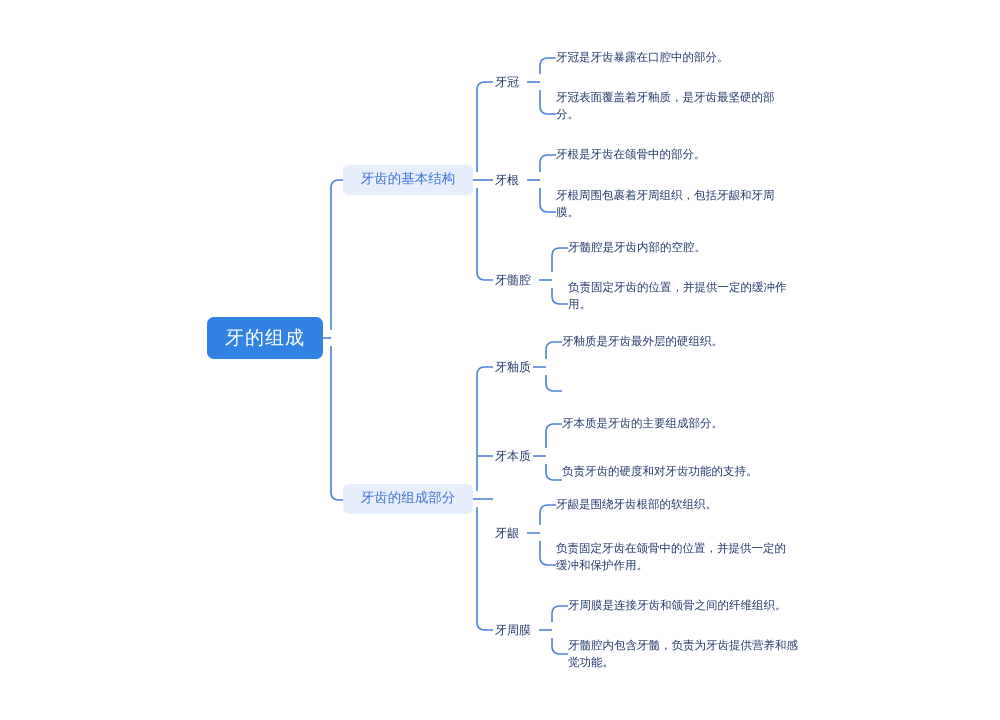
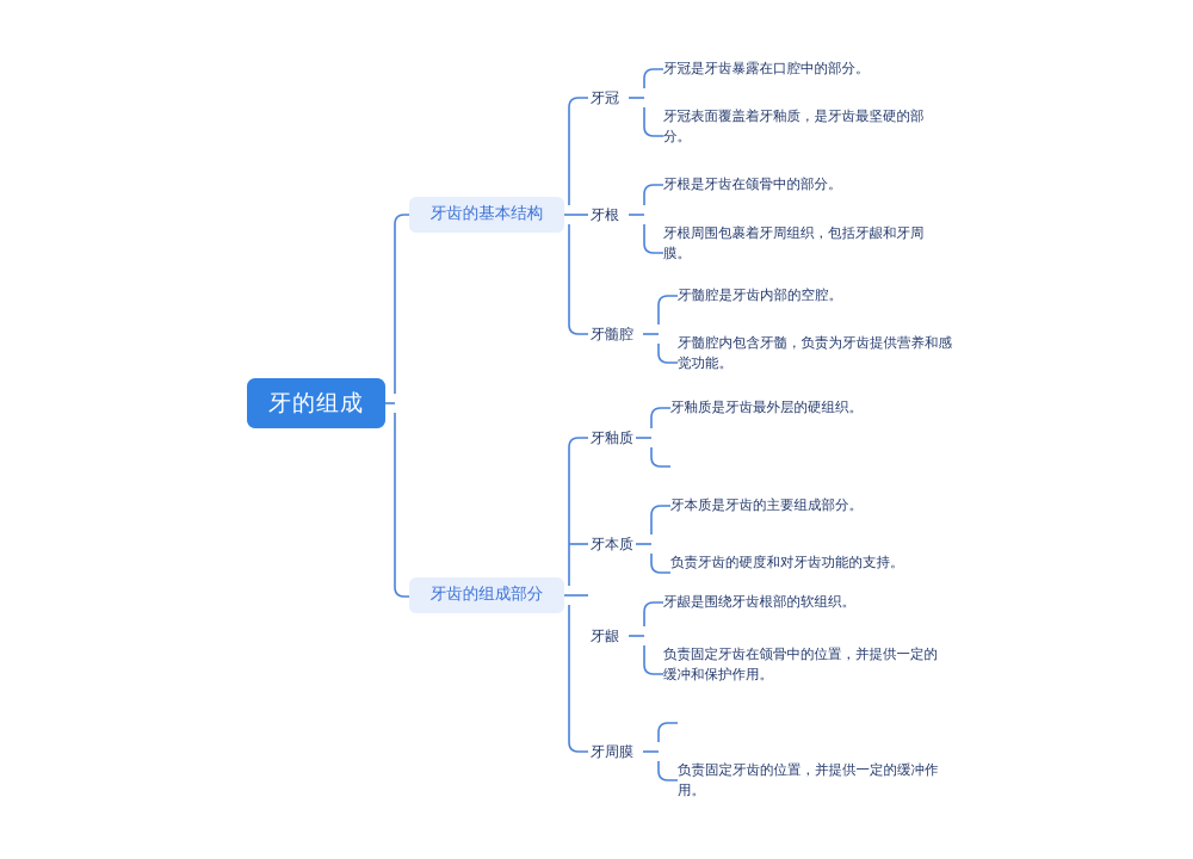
  牙的组成
  牙齿的基本结构
  牙齿的组成部分
  牙冠
  牙根
  牙髓腔
  牙釉质
  牙本质
  牙龈
  牙周膜
  牙冠是牙齿暴露在口腔中的部分。
  牙冠表面覆盖着牙釉质，是牙齿最坚硬的部分。
  牙根是牙齿在颌骨中的部分。
  牙根周围包裹着牙周组织，包括牙龈和牙周膜。
  牙髓腔是牙齿内部的空腔。
- 负责固定牙齿的位置，并提供一定的缓冲作用。
+ 牙髓腔内包含牙髓，负责为牙齿提供营养和感觉功能。
  牙釉质是牙齿最外层的硬组织。
  牙本质是牙齿的主要组成部分。
  负责牙齿的硬度和对牙齿功能的支持。
  牙龈是围绕牙齿根部的软组织。
  负责固定牙齿在颌骨中的位置，并提供一定的缓冲和保护作用。
- 牙周膜是连接牙齿和颌骨之间的纤维组织。
- 牙髓腔内包含牙髓，负责为牙齿提供营养和感觉功能。
+ 负责固定牙齿的位置，并提供一定的缓冲作用。
